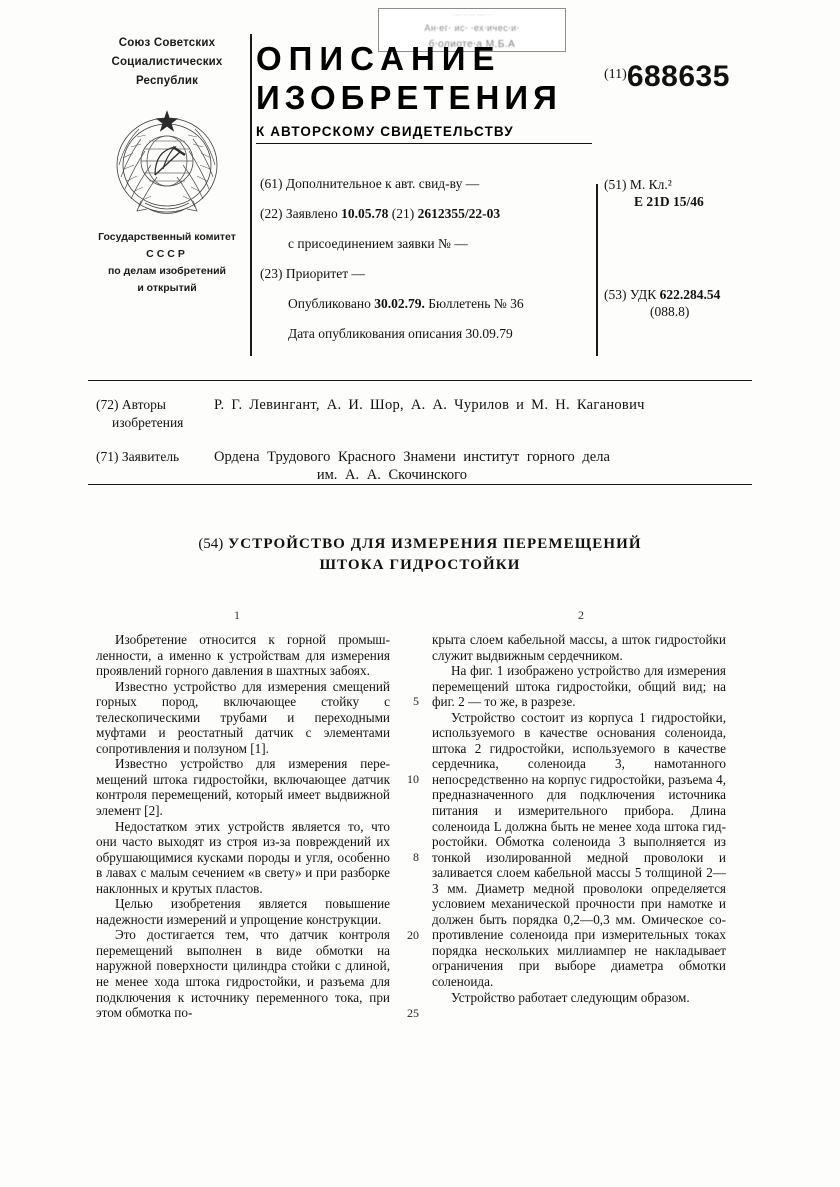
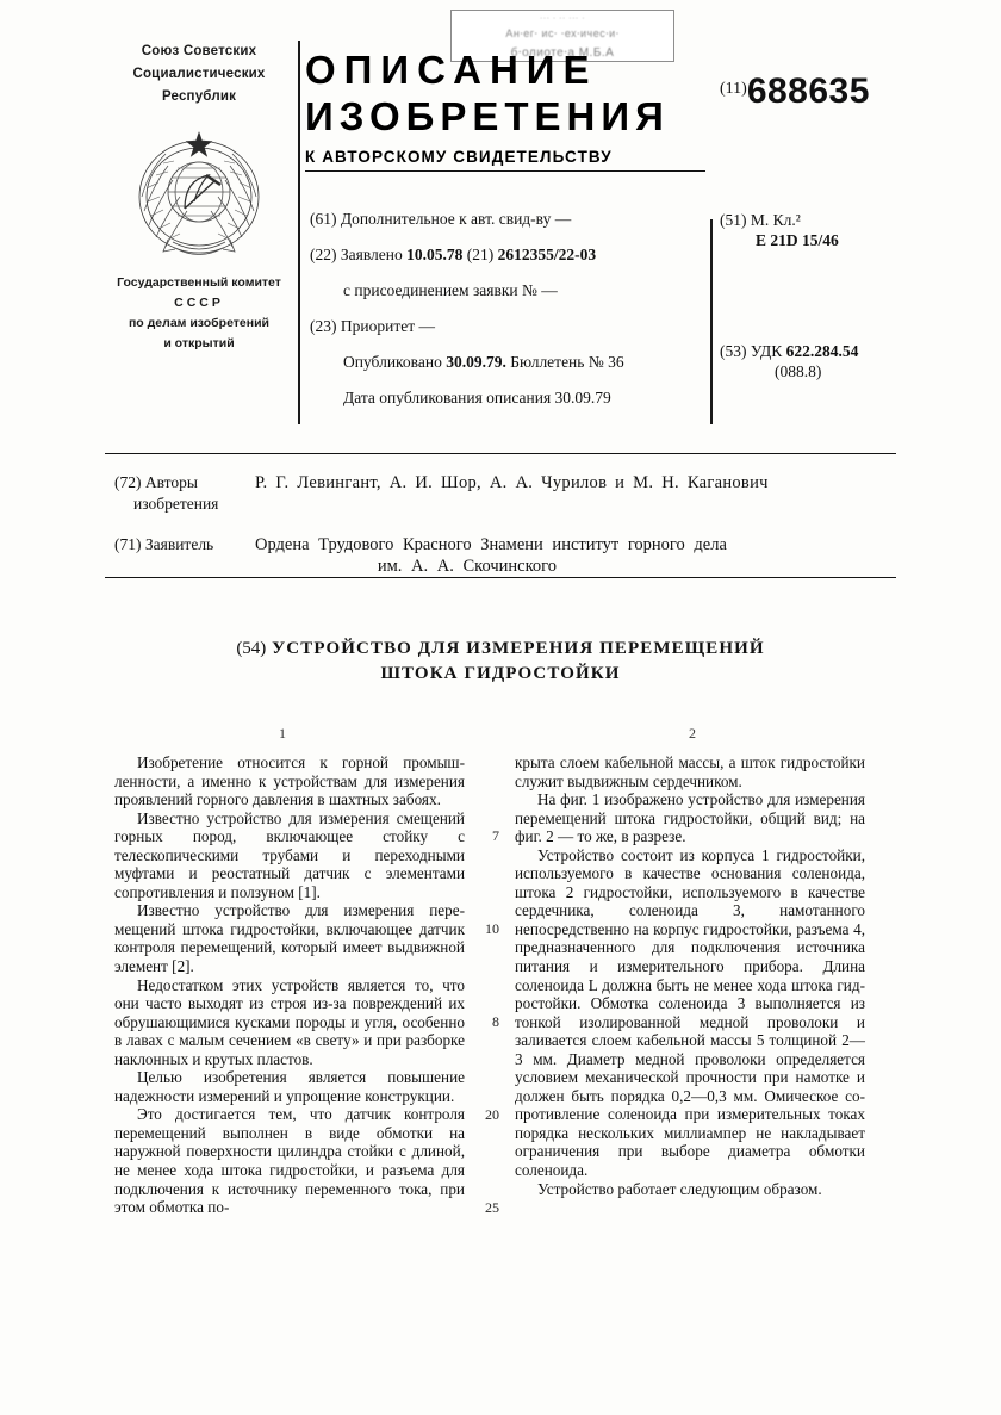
  Ан⸱ег⸱ ис⸱ ⸱ех⸱ичес⸱и⸱
  б⸱олиоте⸱а М.Б.А
  Союз Советских
  Социалистических
  Республик
  Государственный комитет
  СССР
  по делам изобретений
  и открытий
  ОПИСАНИЕ
  ИЗОБРЕТЕНИЯ
  К АВТОРСКОМУ СВИДЕТЕЛЬСТВУ
  (11)688635
  (61) Дополнительное к авт. свид-ву —
  (22) Заявлено 10.05.78 (21) 2612355/22-03
  с присоединением заявки № —
  (23) Приоритет —
- Опубликовано 30.02.79. Бюллетень № 36
+ Опубликовано 30.09.79. Бюллетень № 36
  Дата опубликования описания 30.09.79
  (51) М. Кл.²
  E 21D 15/46
  (53) УДК 622.284.54
  (088.8)
  (72) Авторы
  изобретения
  Р. Г. Левингант, А. И. Шор, А. А. Чурилов и М. Н. Каганович
  (71) Заявитель
  Ордена Трудового Красного Знамени институт горного дела
  им. А. А. Скочинского
  (54) УСТРОЙСТВО ДЛЯ ИЗМЕРЕНИЯ ПЕРЕМЕЩЕНИЙ
  ШТОКА ГИДРОСТОЙКИ
  1
  2
  Изобретение относится к горной промыш­ленности, а именно к устройствам для из­мерения проявлений горного давления в шахтных забоях.
  Известно устройство для измерения сме­щений горных пород, включающее стойку с телескопическими трубами и переходными муфтами и реостатный датчик с элемента­ми сопротивления и ползуном [1].
  Известно устройство для измерения пере­мещений штока гидростойки, включающее датчик контроля перемещений, который имеет выдвижной элемент [2].
  Недостатком этих устройств является то, что они часто выходят из строя из-за по­вреждений их обрушающимися кусками породы и угля, особенно в лавах с малым сечением «в свету» и при разборке наклон­ных и крутых пластов.
  Целью изобретения является повышение надежности измерений и упрощение конст­рукции.
  Это достигается тем, что датчик контро­ля перемещений выполнен в виде обмотки на наружной поверхности цилиндра стойки с длиной, не менее хода штока гидростой­ки, и разъема для подключения к источни­ку переменного тока, при этом обмотка по-
  крыта слоем кабельной массы, а шток гид­ростойки служит выдвижным сердечником.
  На фиг. 1 изображено устройство для измерения перемещений штока гидростой­ки, общий вид; на фиг. 2 — то же, в раз­резе.
  Устройство состоит из корпуса 1 гидро­стойки, используемого в качестве основания соленоида, штока 2 гидростойки, использу­емого в качестве сердечника, соленоида 3, намотанного непосредственно на корпус гидростойки, разъема 4, предназначенного для подключения источника питания и из­мерительного прибора. Длина соленоида L должна быть не менее хода штока гид­ростойки. Обмотка соленоида 3 выполня­ется из тонкой изолированной медной про­волоки и заливается слоем кабельной мас­сы 5 толщиной 2—3 мм. Диаметр медной проволоки определяется условием механи­ческой прочности при намотке и должен быть порядка 0,2—0,3 мм. Омическое со­противление соленоида при измерительных токах порядка нескольких миллиампер не накладывает ограничения при выборе диа­метра обмотки соленоида.
  Устройство работает следующим обра­зом.
- 5
+ 7
  10
  8
  20
  25
